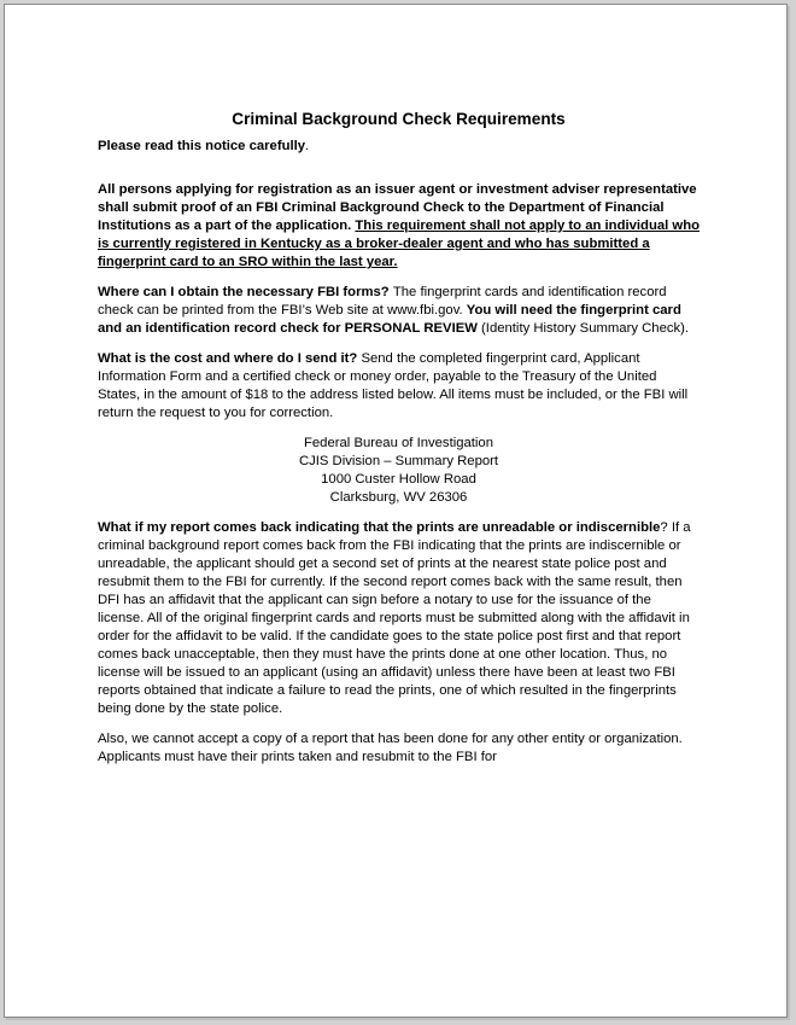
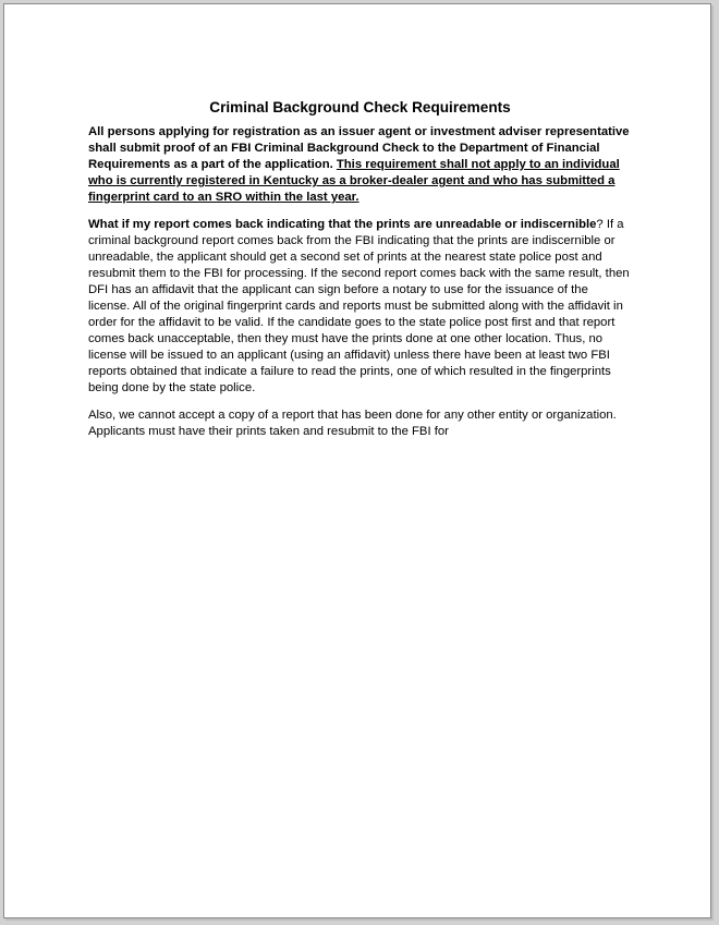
  Criminal Background Check Requirements
- Please read this notice carefully.
- All persons applying for registration as an issuer agent or investment adviser representative shall submit proof of an FBI Criminal Background Check to the Department of Financial Institutions as a part of the application. This requirement shall not apply to an individual who is currently registered in Kentucky as a broker-dealer agent and who has submitted a fingerprint card to an SRO within the last year.
+ All persons applying for registration as an issuer agent or investment adviser representative shall submit proof of an FBI Criminal Background Check to the Department of Financial Requirements as a part of the application. This requirement shall not apply to an individual who is currently registered in Kentucky as a broker-dealer agent and who has submitted a fingerprint card to an SRO within the last year.
- Where can I obtain the necessary FBI forms? The fingerprint cards and identification record check can be printed from the FBI’s Web site at www.fbi.gov. You will need the fingerprint card and an identification record check for PERSONAL REVIEW (Identity History Summary Check).
- What is the cost and where do I send it? Send the completed fingerprint card, Applicant Information Form and a certified check or money order, payable to the Treasury of the United States, in the amount of $18 to the address listed below. All items must be included, or the FBI will return the request to you for correction.
- Federal Bureau of Investigation
- CJIS Division – Summary Report
- 1000 Custer Hollow Road
- Clarksburg, WV 26306
- What if my report comes back indicating that the prints are unreadable or indiscernible? If a criminal background report comes back from the FBI indicating that the prints are indiscernible or unreadable, the applicant should get a second set of prints at the nearest state police post and resubmit them to the FBI for currently. If the second report comes back with the same result, then DFI has an affidavit that the applicant can sign before a notary to use for the issuance of the license. All of the original fingerprint cards and reports must be submitted along with the affidavit in order for the affidavit to be valid. If the candidate goes to the state police post first and that report comes back unacceptable, then they must have the prints done at one other location. Thus, no license will be issued to an applicant (using an affidavit) unless there have been at least two FBI reports obtained that indicate a failure to read the prints, one of which resulted in the fingerprints being done by the state police.
+ What if my report comes back indicating that the prints are unreadable or indiscernible? If a criminal background report comes back from the FBI indicating that the prints are indiscernible or unreadable, the applicant should get a second set of prints at the nearest state police post and resubmit them to the FBI for processing. If the second report comes back with the same result, then DFI has an affidavit that the applicant can sign before a notary to use for the issuance of the license. All of the original fingerprint cards and reports must be submitted along with the affidavit in order for the affidavit to be valid. If the candidate goes to the state police post first and that report comes back unacceptable, then they must have the prints done at one other location. Thus, no license will be issued to an applicant (using an affidavit) unless there have been at least two FBI reports obtained that indicate a failure to read the prints, one of which resulted in the fingerprints being done by the state police.
  Also, we cannot accept a copy of a report that has been done for any other entity or organization. Applicants must have their prints taken and resubmit to the FBI for
